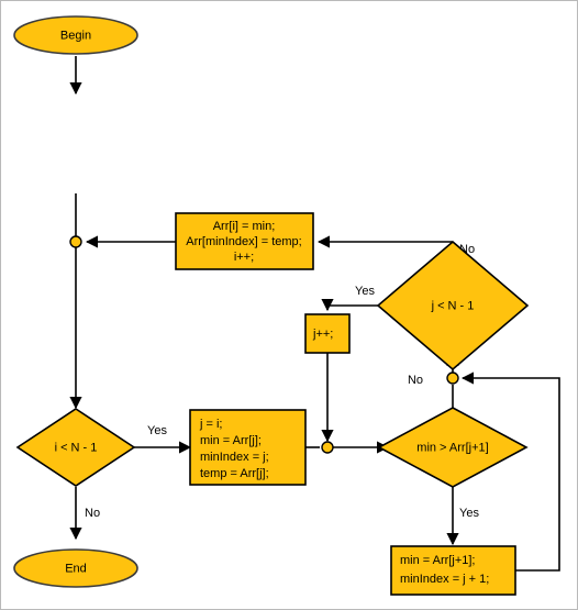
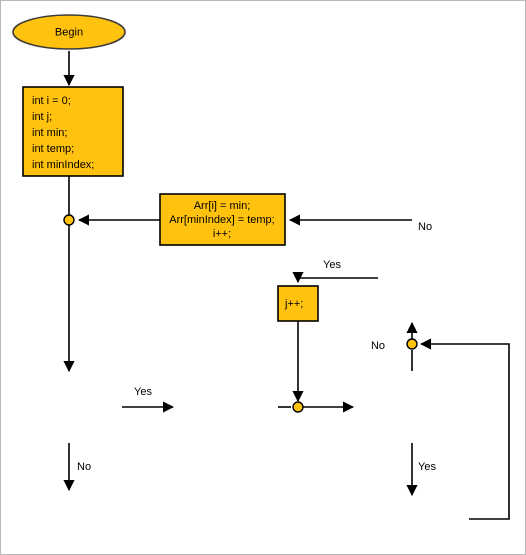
  Yes
  No
  Yes
  No
  Yes
  No
  Begin
+ int i = 0;
+ int j;
+ int min;
+ int temp;
+ int minIndex;
  Arr[i] = min;
  Arr[minIndex] = temp;
  i++;
- j < N - 1
  j++;
- i < N - 1
- j = i;
- min = Arr[j];
- minIndex = j;
- temp = Arr[j];
- min > Arr[j+1]
- min = Arr[j+1];
- minIndex = j + 1;
- End
